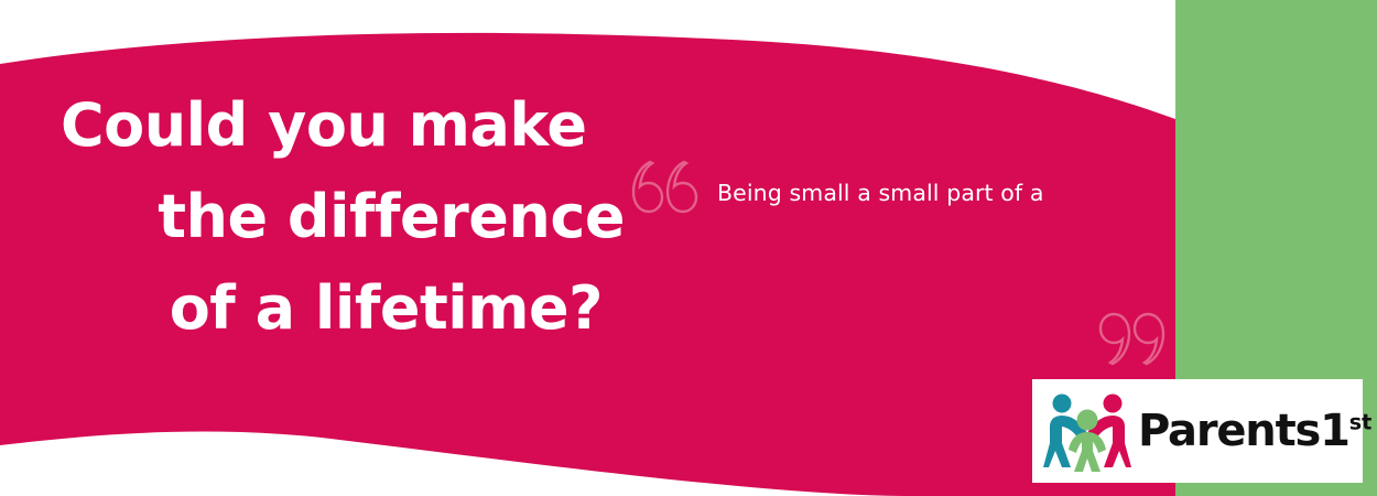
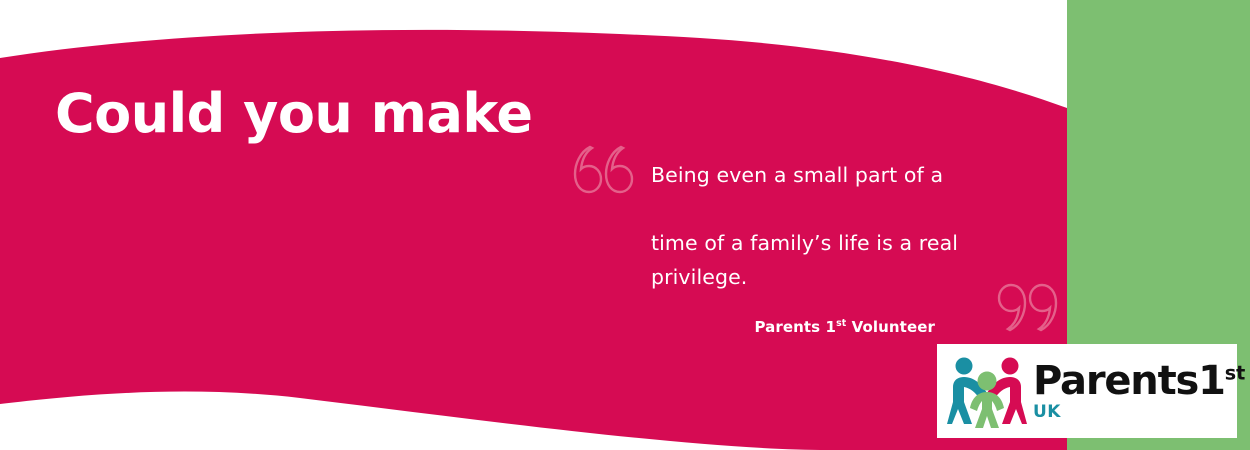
  Could you make
- the difference
- of a lifetime?
- Being small a small part of a
+ Being even a small part of a
+ time of a family’s life is a real
+ privilege.
+ Parents 1st Volunteer
  Parents1st
+ UK
